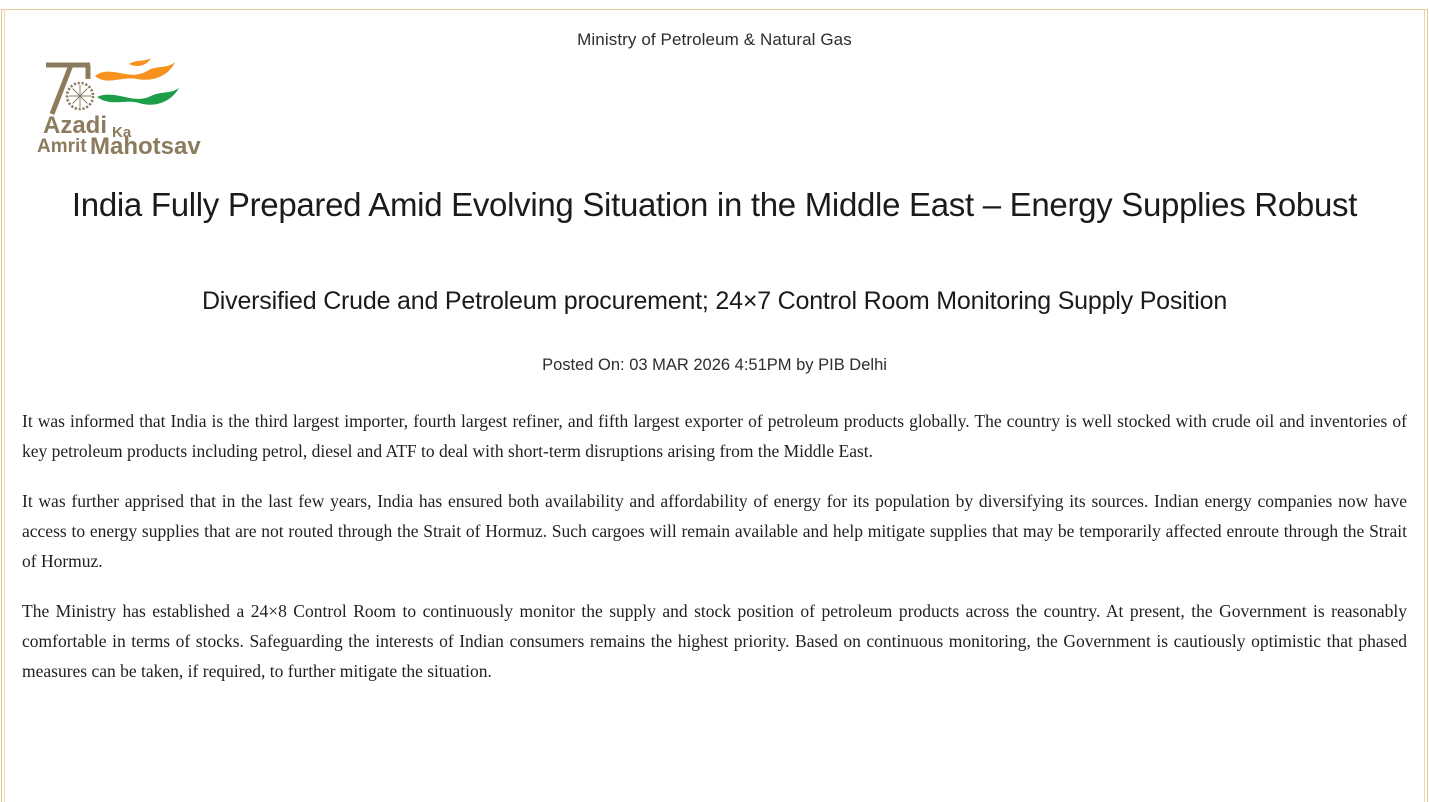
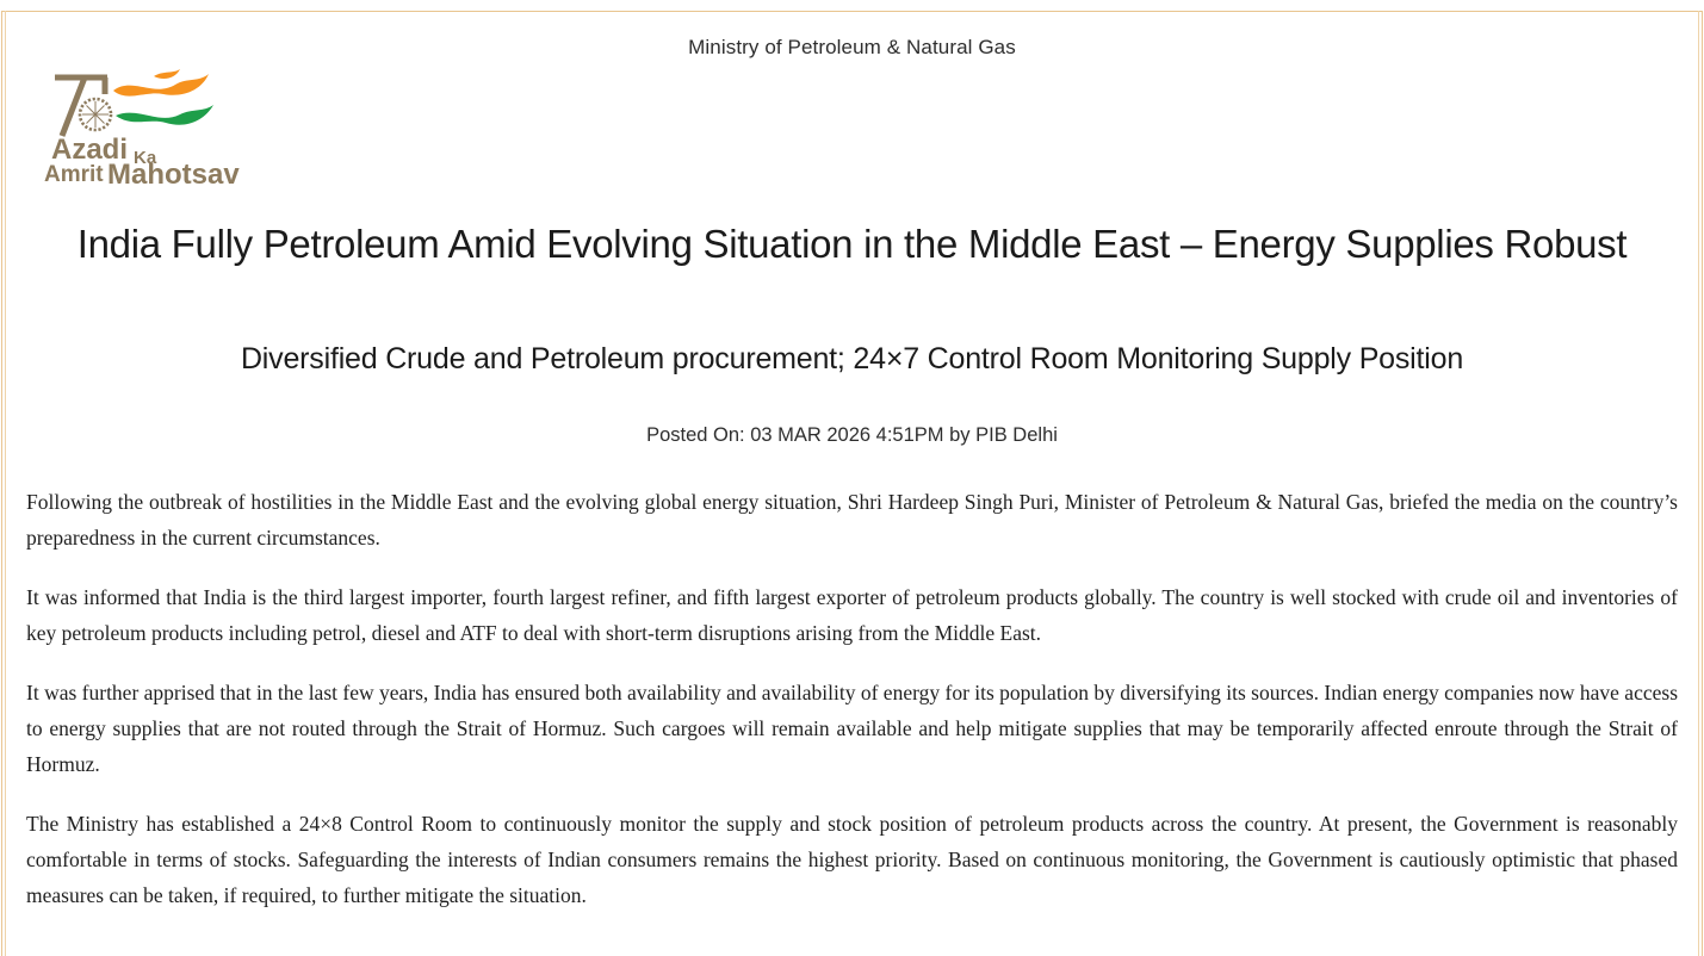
  Ministry of Petroleum & Natural Gas
  Azadi
  Ka
  Amrit
  Mahotsav
- India Fully Prepared Amid Evolving Situation in the Middle East – Energy Supplies Robust
+ India Fully Petroleum Amid Evolving Situation in the Middle East – Energy Supplies Robust
  Diversified Crude and Petroleum procurement; 24×7 Control Room Monitoring Supply Position
  Posted On: 03 MAR 2026 4:51PM by PIB Delhi
+ Following the outbreak of hostilities in the Middle East and the evolving global energy situation, Shri Hardeep Singh Puri, Minister of Petroleum & Natural Gas, briefed the media on the country’s preparedness in the current circumstances.
  It was informed that India is the third largest importer, fourth largest refiner, and fifth largest exporter of petroleum products globally. The country is well stocked with crude oil and inventories of key petroleum products including petrol, diesel and ATF to deal with short-term disruptions arising from the Middle East.
- It was further apprised that in the last few years, India has ensured both availability and affordability of energy for its population by diversifying its sources. Indian energy companies now have access to energy supplies that are not routed through the Strait of Hormuz. Such cargoes will remain available and help mitigate supplies that may be temporarily affected enroute through the Strait of Hormuz.
+ It was further apprised that in the last few years, India has ensured both availability and availability of energy for its population by diversifying its sources. Indian energy companies now have access to energy supplies that are not routed through the Strait of Hormuz. Such cargoes will remain available and help mitigate supplies that may be temporarily affected enroute through the Strait of Hormuz.
  The Ministry has established a 24×8 Control Room to continuously monitor the supply and stock position of petroleum products across the country. At present, the Government is reasonably comfortable in terms of stocks. Safeguarding the interests of Indian consumers remains the highest priority. Based on continuous monitoring, the Government is cautiously optimistic that phased measures can be taken, if required, to further mitigate the situation.
